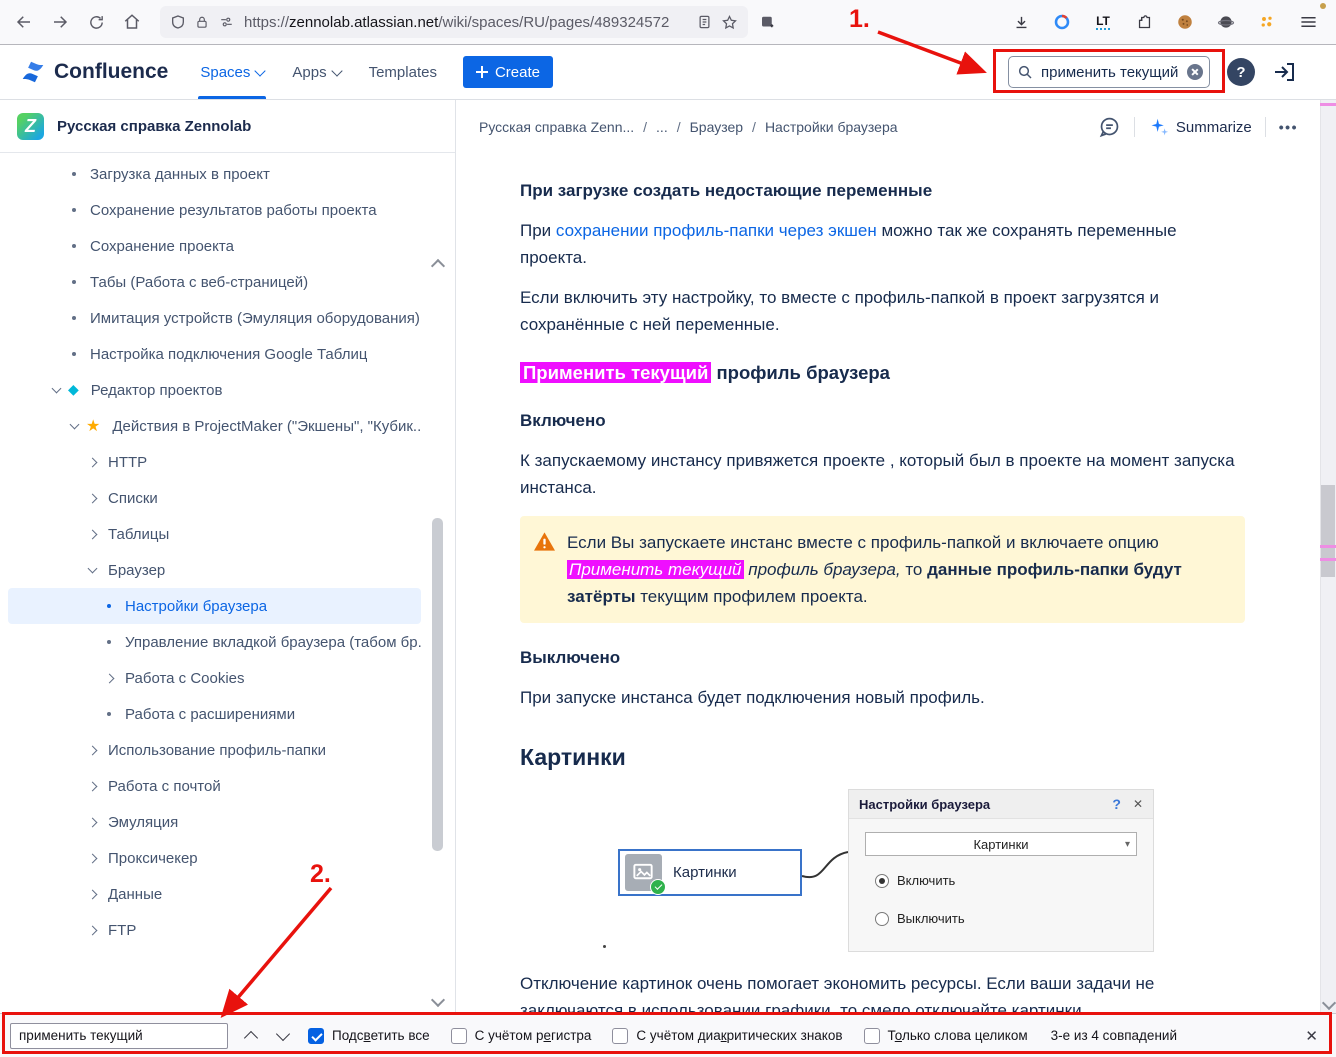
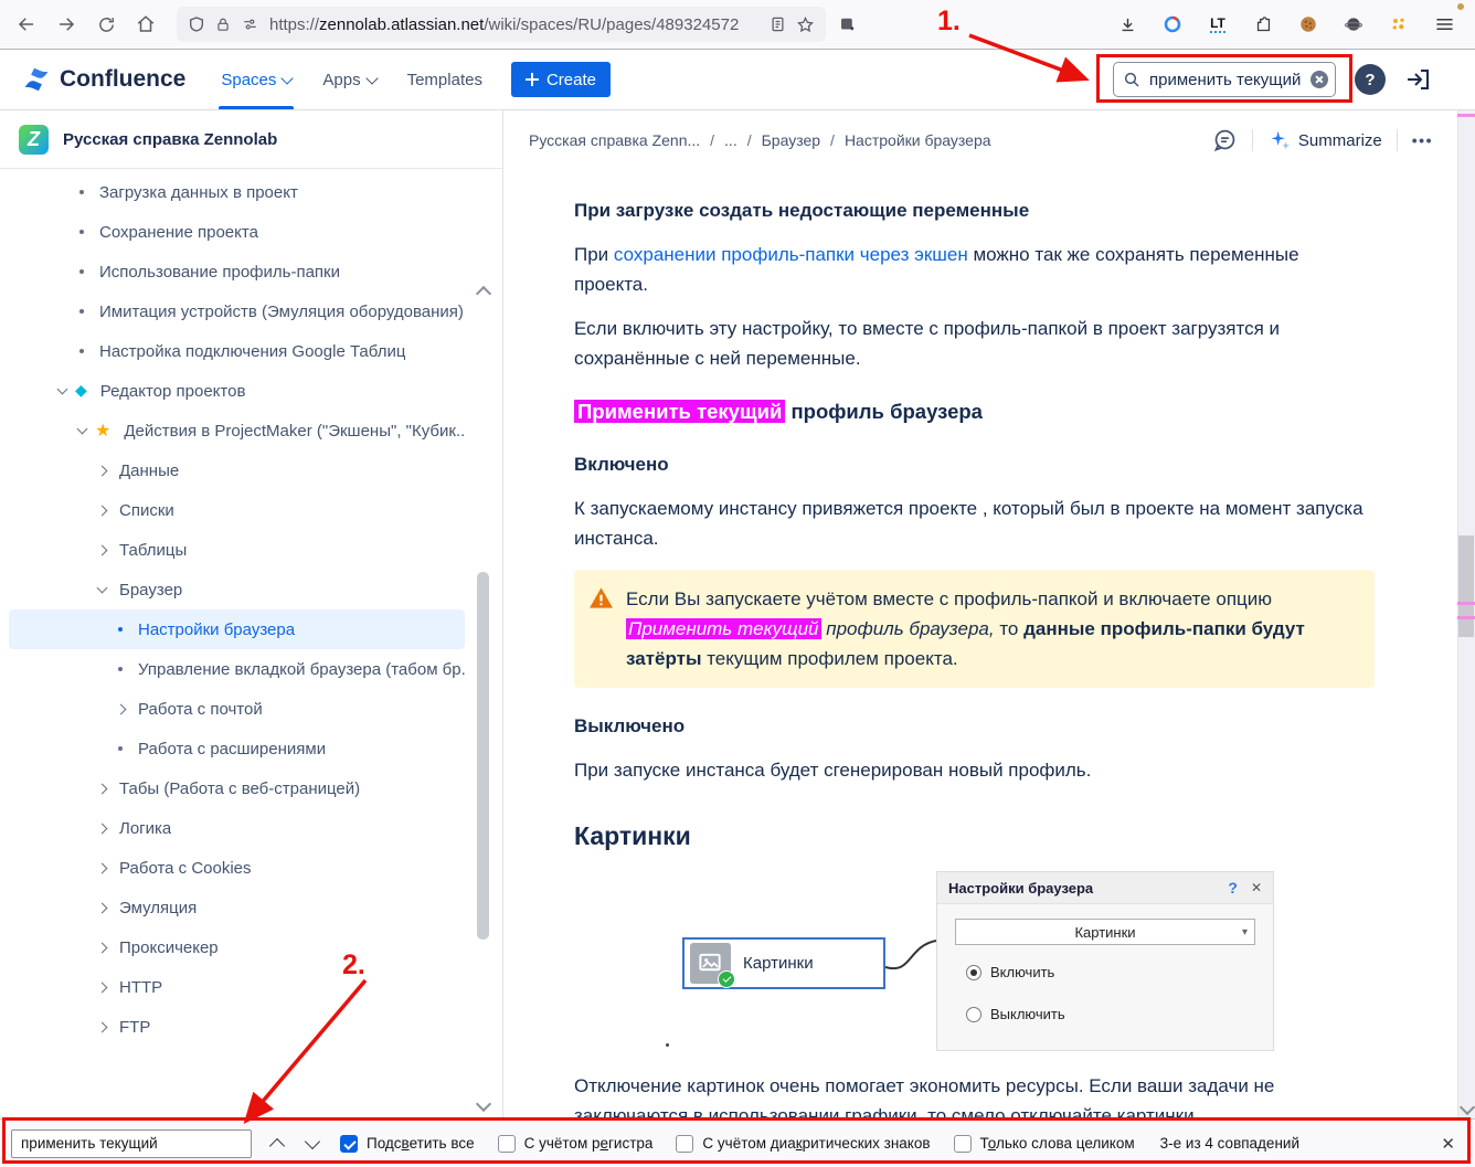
  https://zennolab.atlassian.net/wiki/spaces/RU/pages/489324572
  LT
  Confluence
  Spaces
  Apps
  Templates
  Create
  применить текущий
  ?
  Z
  Русская справка Zennolab
  Загрузка данных в проект
- Сохранение результатов работы проекта
  Сохранение проекта
- Табы (Работа с веб-страницей)
+ Использование профиль-папки
  Имитация устройств (Эмуляция оборудования)
  Настройка подключения Google Таблиц
  ◆
  Редактор проектов
  ★
  Действия в ProjectMaker ("Экшены", "Кубик..
- HTTP
+ Данные
  Списки
  Таблицы
  Браузер
  Настройки браузера
  Управление вкладкой браузера (табом бр.
- Работа с Cookies
+ Работа с почтой
  Работа с расширениями
- Использование профиль-папки
+ Табы (Работа с веб-страницей)
+ Логика
- Работа с почтой
+ Работа с Cookies
  Эмуляция
  Проксичекер
- Данные
+ HTTP
  FTP
  Русская справка Zenn...
  /
  ...
  /
  Браузер
  /
  Настройки браузера
  Summarize
  •••
  При загрузке создать недостающие переменные
  При сохранении профиль-папки через экшен можно так же сохранять переменные проекта.
  Если включить эту настройку, то вместе с профиль-папкой в проект загрузятся и сохранённые с ней переменные.
  Применить текущий профиль браузера
  Включено
  К запускаемому инстансу привяжется проекте , который был в проекте на момент запуска инстанса.
- Если Вы запускаете инстанс вместе с профиль-папкой и включаете опцию Применить текущий профиль браузера, то данные профиль-папки будут затёрты текущим профилем проекта.
+ Если Вы запускаете учётом вместе с профиль-папкой и включаете опцию Применить текущий профиль браузера, то данные профиль-папки будут затёрты текущим профилем проекта.
  Выключено
- При запуске инстанса будет подключения новый профиль.
+ При запуске инстанса будет сгенерирован новый профиль.
  Картинки
  Картинки
  Настройки браузера
  ?
  ✕
  Картинки
  ▾
  Включить
  Выключить
  Отключение картинок очень помогает экономить ресурсы. Если ваши задачи не заключаются в использовании графики, то смело отключайте картинки.
  применить текущий
  Подсветить все
  С учётом регистра
  С учётом диакритических знаков
  Только слова целиком
  3-е из 4 совпадений
  ✕
  1.
  2.
